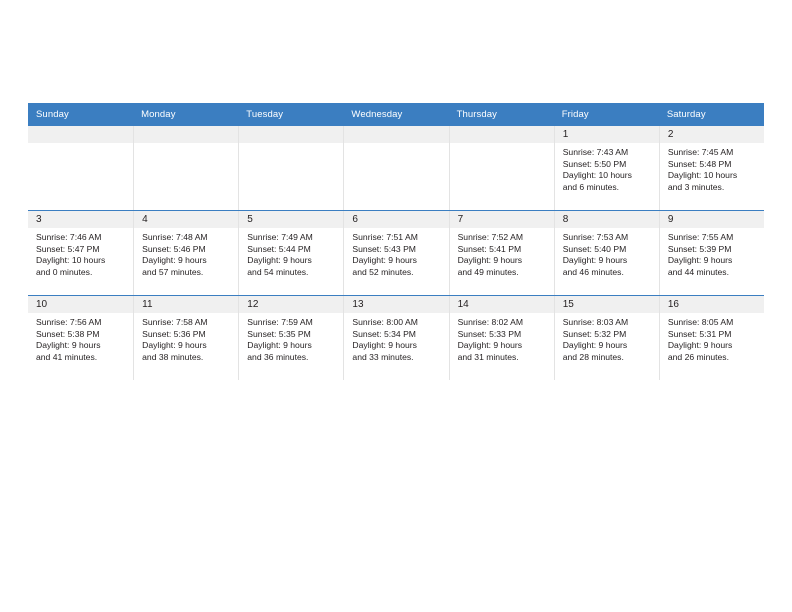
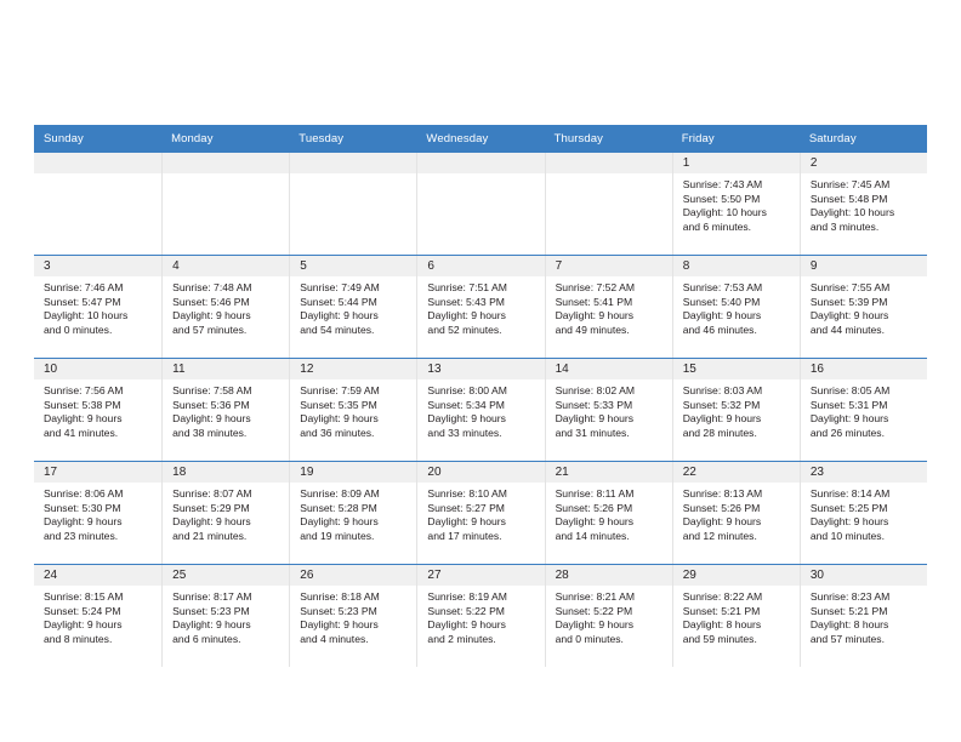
  Sunday	Monday	Tuesday	Wednesday	Thursday	Friday	Saturday
  					1Sunrise: 7:43 AMSunset: 5:50 PMDaylight: 10 hoursand 6 minutes.	2Sunrise: 7:45 AMSunset: 5:48 PMDaylight: 10 hoursand 3 minutes.
  3Sunrise: 7:46 AMSunset: 5:47 PMDaylight: 10 hoursand 0 minutes.	4Sunrise: 7:48 AMSunset: 5:46 PMDaylight: 9 hoursand 57 minutes.	5Sunrise: 7:49 AMSunset: 5:44 PMDaylight: 9 hoursand 54 minutes.	6Sunrise: 7:51 AMSunset: 5:43 PMDaylight: 9 hoursand 52 minutes.	7Sunrise: 7:52 AMSunset: 5:41 PMDaylight: 9 hoursand 49 minutes.	8Sunrise: 7:53 AMSunset: 5:40 PMDaylight: 9 hoursand 46 minutes.	9Sunrise: 7:55 AMSunset: 5:39 PMDaylight: 9 hoursand 44 minutes.
  10Sunrise: 7:56 AMSunset: 5:38 PMDaylight: 9 hoursand 41 minutes.	11Sunrise: 7:58 AMSunset: 5:36 PMDaylight: 9 hoursand 38 minutes.	12Sunrise: 7:59 AMSunset: 5:35 PMDaylight: 9 hoursand 36 minutes.	13Sunrise: 8:00 AMSunset: 5:34 PMDaylight: 9 hoursand 33 minutes.	14Sunrise: 8:02 AMSunset: 5:33 PMDaylight: 9 hoursand 31 minutes.	15Sunrise: 8:03 AMSunset: 5:32 PMDaylight: 9 hoursand 28 minutes.	16Sunrise: 8:05 AMSunset: 5:31 PMDaylight: 9 hoursand 26 minutes.
+ 17Sunrise: 8:06 AMSunset: 5:30 PMDaylight: 9 hoursand 23 minutes.	18Sunrise: 8:07 AMSunset: 5:29 PMDaylight: 9 hoursand 21 minutes.	19Sunrise: 8:09 AMSunset: 5:28 PMDaylight: 9 hoursand 19 minutes.	20Sunrise: 8:10 AMSunset: 5:27 PMDaylight: 9 hoursand 17 minutes.	21Sunrise: 8:11 AMSunset: 5:26 PMDaylight: 9 hoursand 14 minutes.	22Sunrise: 8:13 AMSunset: 5:26 PMDaylight: 9 hoursand 12 minutes.	23Sunrise: 8:14 AMSunset: 5:25 PMDaylight: 9 hoursand 10 minutes.
+ 24Sunrise: 8:15 AMSunset: 5:24 PMDaylight: 9 hoursand 8 minutes.	25Sunrise: 8:17 AMSunset: 5:23 PMDaylight: 9 hoursand 6 minutes.	26Sunrise: 8:18 AMSunset: 5:23 PMDaylight: 9 hoursand 4 minutes.	27Sunrise: 8:19 AMSunset: 5:22 PMDaylight: 9 hoursand 2 minutes.	28Sunrise: 8:21 AMSunset: 5:22 PMDaylight: 9 hoursand 0 minutes.	29Sunrise: 8:22 AMSunset: 5:21 PMDaylight: 8 hoursand 59 minutes.	30Sunrise: 8:23 AMSunset: 5:21 PMDaylight: 8 hoursand 57 minutes.
